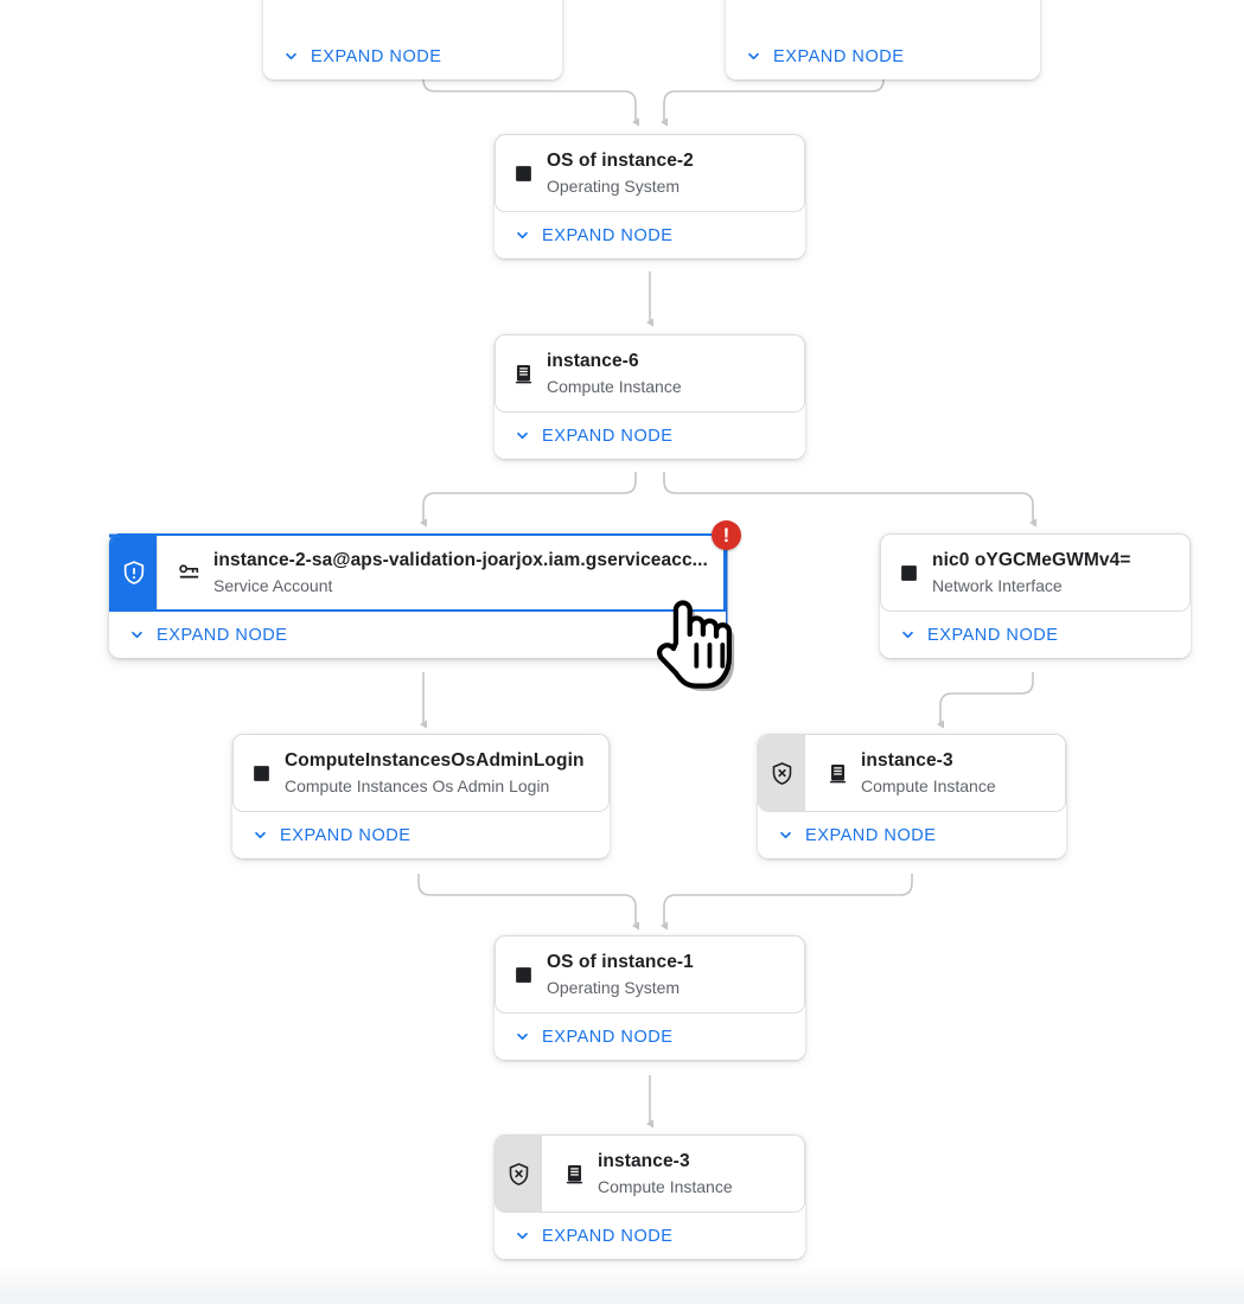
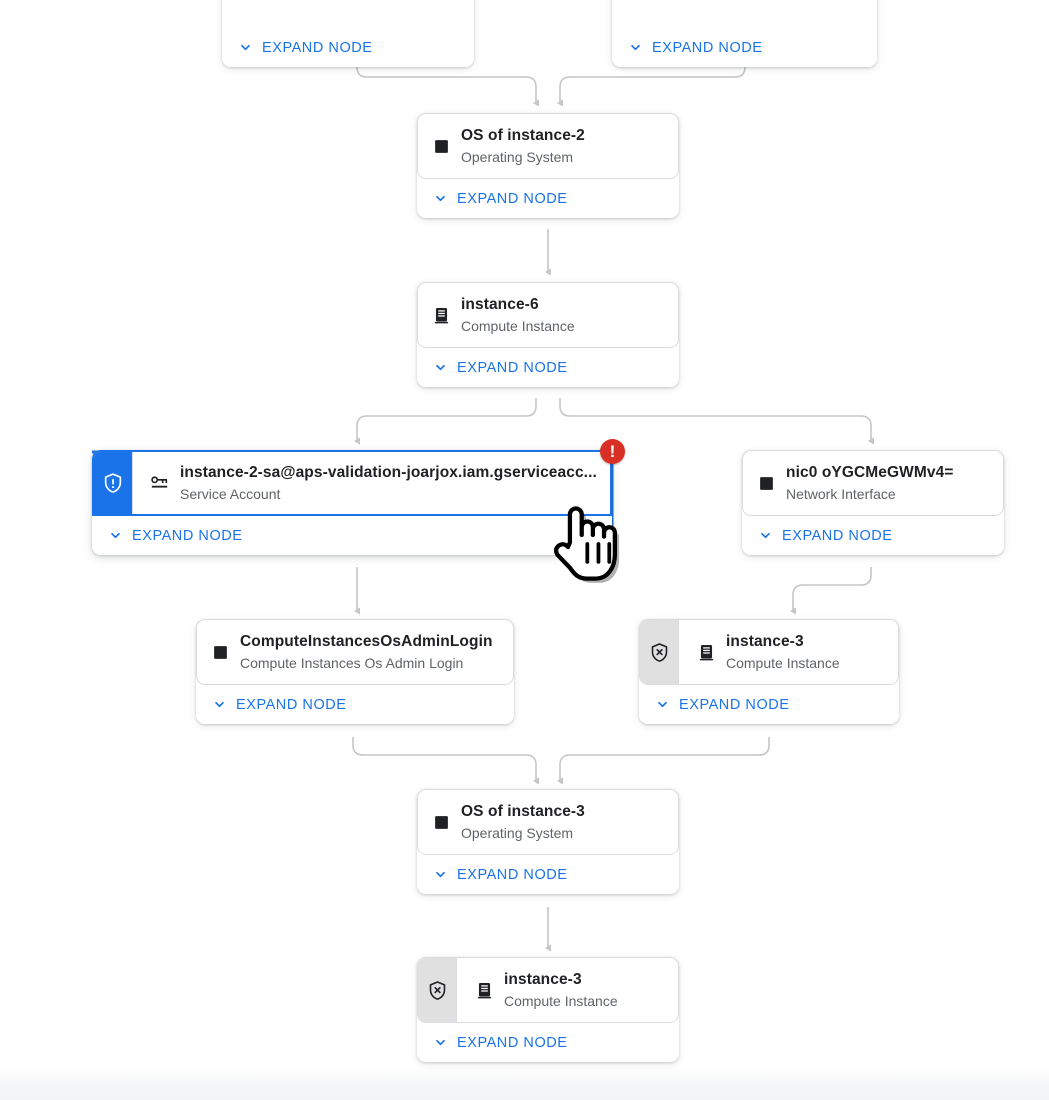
  EXPAND NODE
  EXPAND NODE
  OS of instance-2
  Operating System
  EXPAND NODE
  instance-6
  Compute Instance
  EXPAND NODE
  instance-2-sa@aps-validation-joarjox.iam.gserviceacc...
  Service Account
  EXPAND NODE
  !
  nic0 oYGCMeGWMv4=
  Network Interface
  EXPAND NODE
  ComputeInstancesOsAdminLogin
  Compute Instances Os Admin Login
  EXPAND NODE
  instance-3
  Compute Instance
  EXPAND NODE
- OS of instance-1
+ OS of instance-3
  Operating System
  EXPAND NODE
  instance-3
  Compute Instance
  EXPAND NODE
